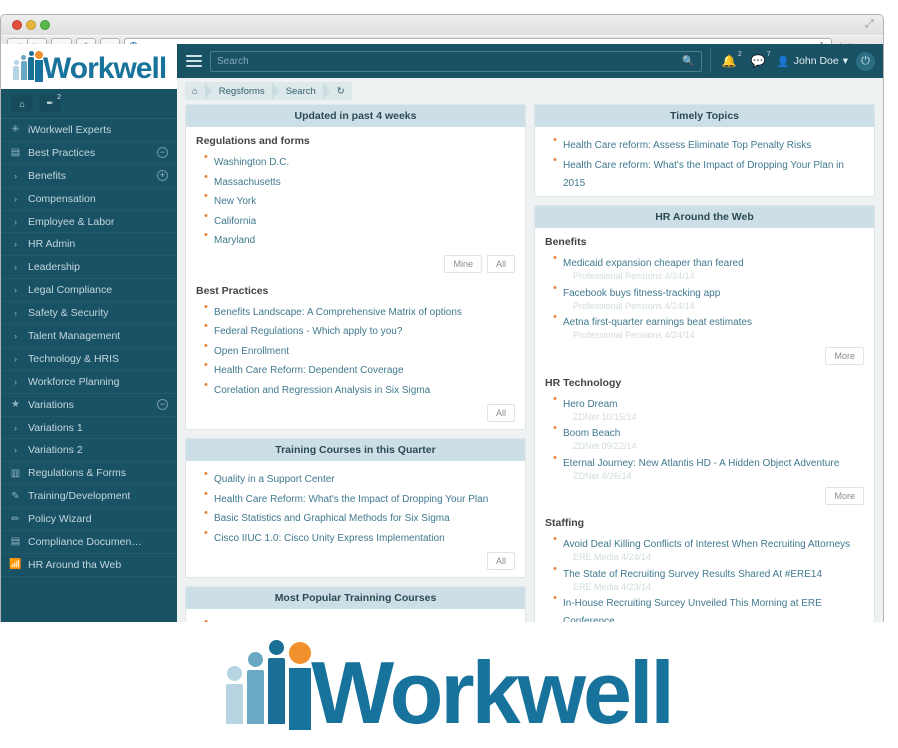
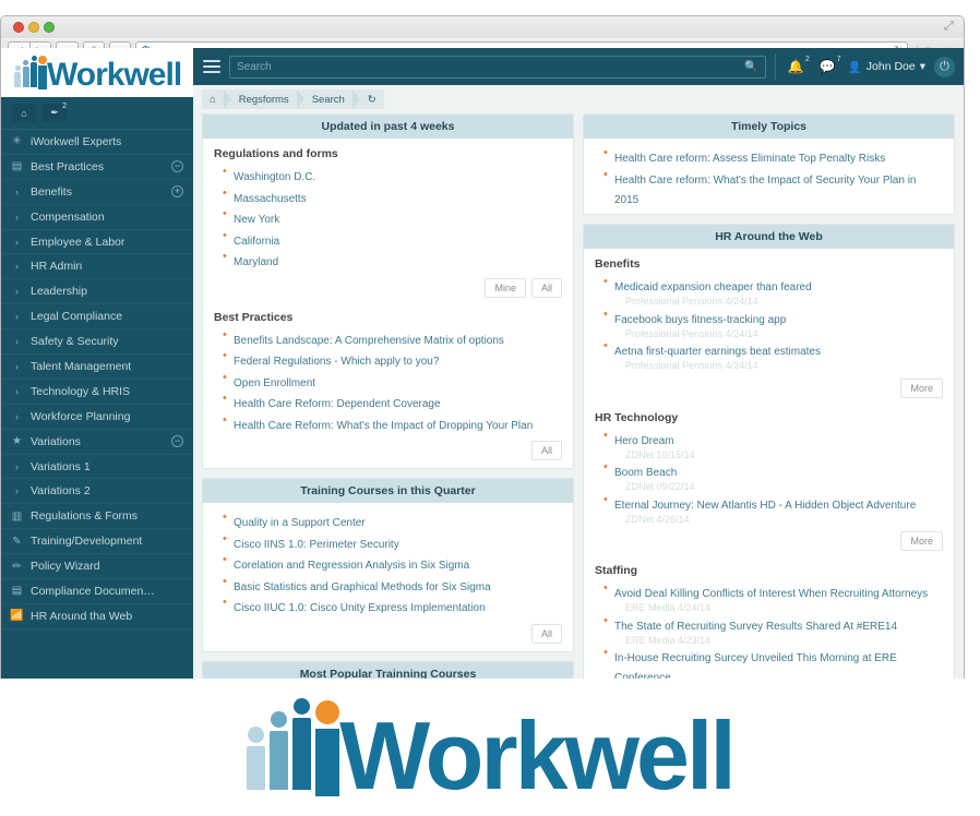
  ⤢
  Workwell
  ⌂
  ✒
  ✳
  iWorkwell Experts
  ▤
  Best Practices
  −
  ›
  Benefits
  +
  ›
  Compensation
  ›
  Employee & Labor
  ›
  HR Admin
  ›
  Leadership
  ›
  Legal Compliance
  ›
  Safety & Security
  ›
  Talent Management
  ›
  Technology & HRIS
  ›
  Workforce Planning
  ★
  Variations
  −
  ›
  Variations 1
  ›
  Variations 2
  ▥
  Regulations & Forms
  ✎
  Training/Development
  ✏
  Policy Wizard
  ▤
  Compliance Documen…
  📶
  HR Around tha Web
  Search
  🔍
  🔔
  💬
  👤
  John Doe
  ▾
  ⏻
  ⌂
  Regsforms
  Search
  ↻
  Updated in past 4 weeks
  Regulations and forms
  Washington D.C.
  Massachusetts
  New York
  California
  Maryland
  Mine
  All
  Best Practices
  Benefits Landscape: A Comprehensive Matrix of options
  Federal Regulations - Which apply to you?
  Open Enrollment
  Health Care Reform: Dependent Coverage
- Corelation and Regression Analysis in Six Sigma
+ Health Care Reform: What's the Impact of Dropping Your Plan
  All
  Training Courses in this Quarter
  Quality in a Support Center
+ Cisco IINS 1.0: Perimeter Security
- Health Care Reform: What's the Impact of Dropping Your Plan
+ Corelation and Regression Analysis in Six Sigma
  Basic Statistics and Graphical Methods for Six Sigma
  Cisco IIUC 1.0: Cisco Unity Express Implementation
  All
  Most Popular Trainning Courses
  Timely Topics
  Health Care reform: Assess Eliminate Top Penalty Risks
- Health Care reform: What's the Impact of Dropping Your Plan in 2015
+ Health Care reform: What's the Impact of Security Your Plan in 2015
  HR Around the Web
  Benefits
  Medicaid expansion cheaper than feared
  Professional Pensions 4/24/14
  Facebook buys fitness-tracking app
  Professional Pensions 4/24/14
  Aetna first-quarter earnings beat estimates
  Professional Pensions 4/24/14
  More
  HR Technology
  Hero Dream
  ZDNet 10/15/14
  Boom Beach
  ZDNet 09/22/14
  Eternal Journey: New Atlantis HD - A Hidden Object Adventure
  ZDNet 4/26/14
  More
  Staffing
  Avoid Deal Killing Conflicts of Interest When Recruiting Attorneys
  ERE Media 4/24/14
  The State of Recruiting Survey Results Shared At #ERE14
  ERE Media 4/23/14
  In-House Recruiting Surcey Unveiled This Morning at ERE
  Workwell
